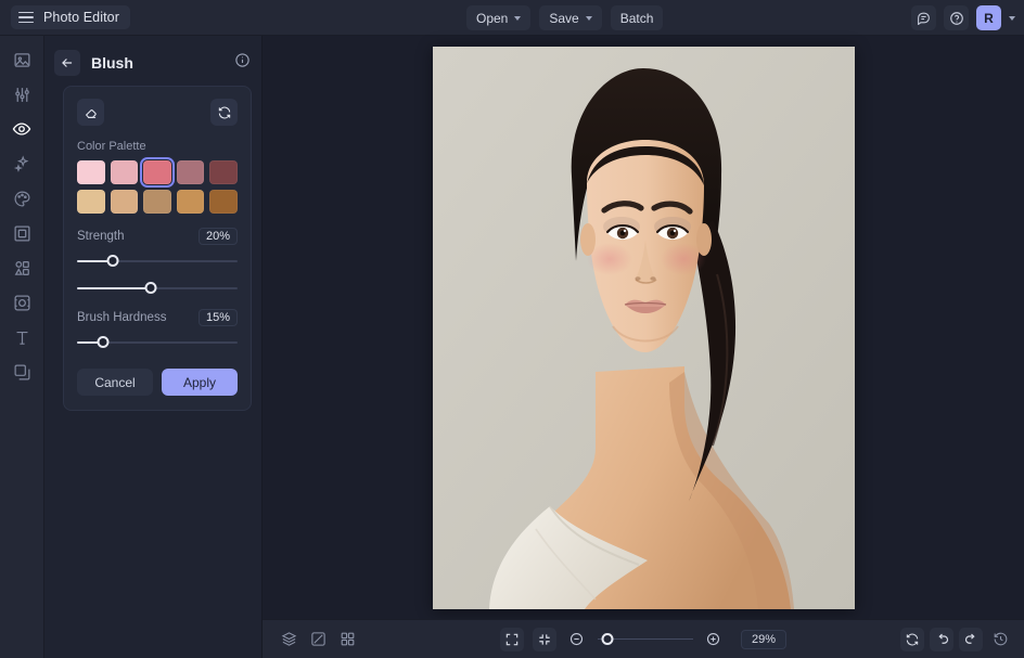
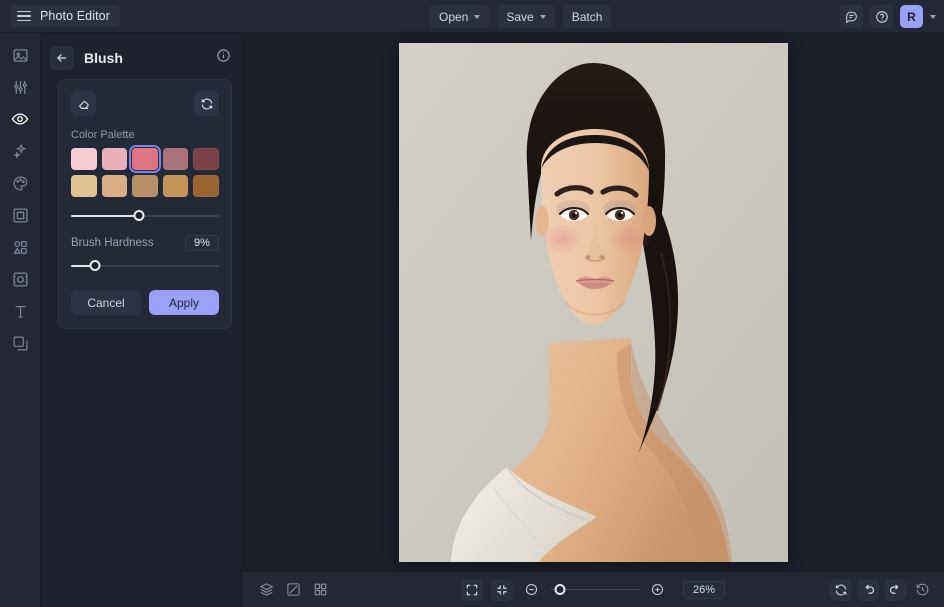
  Photo Editor
  Open
  Save
  Batch
  R
  Blush
  Color Palette
- Strength
- 20%
  Brush Hardness
- 15%
+ 9%
  Cancel
  Apply
- 29%
+ 26%
